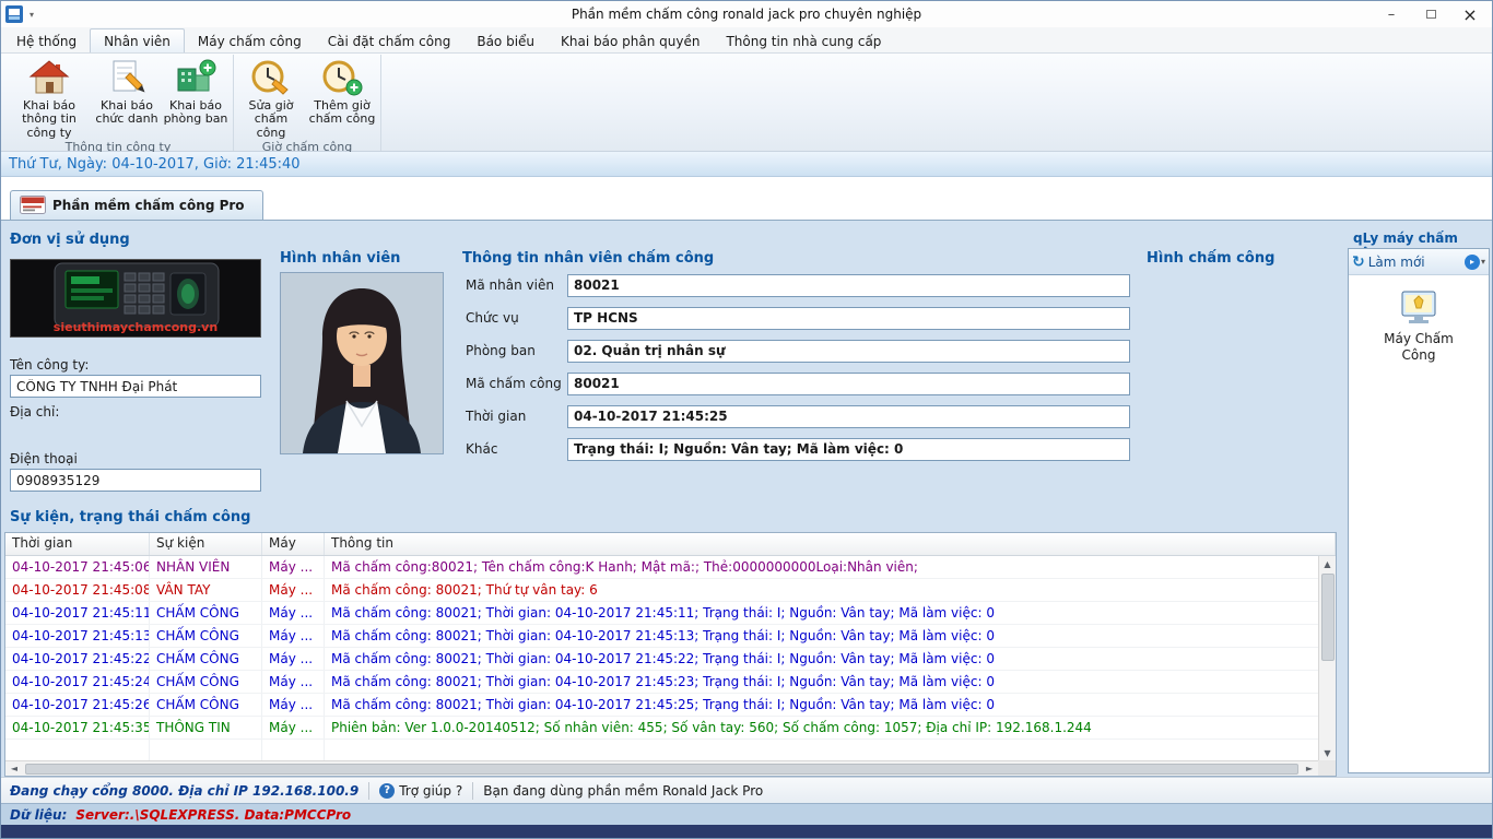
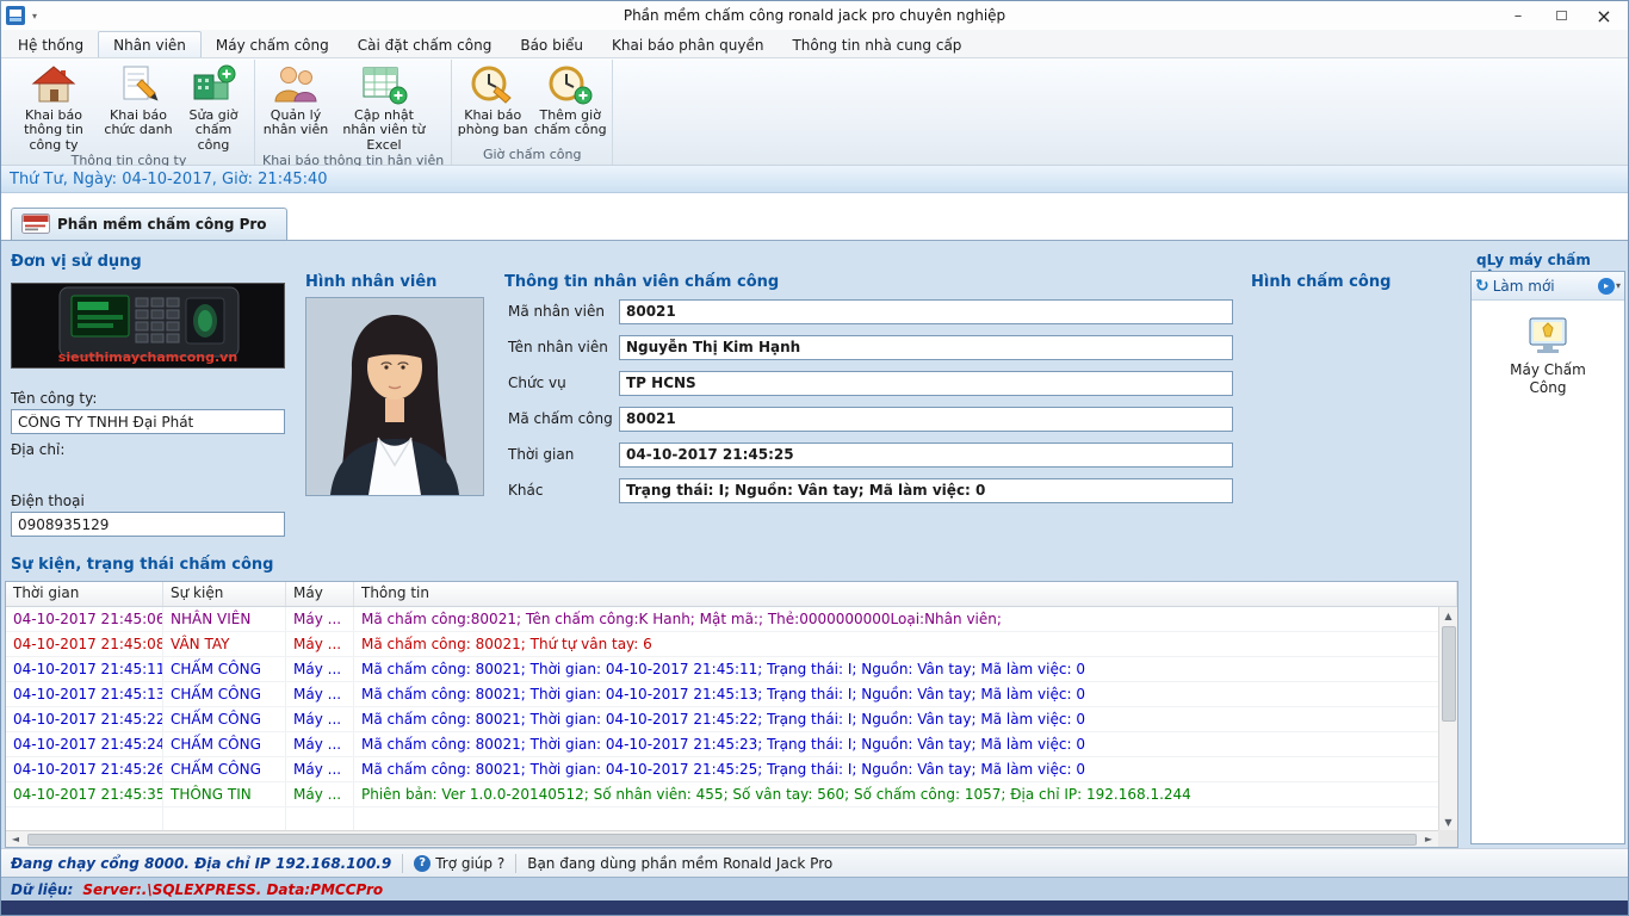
  ▾
  Phần mềm chấm công ronald jack pro chuyên nghiệp
  –
  ×
  Hệ thống
  Nhân viên
  Máy chấm công
  Cài đặt chấm công
  Báo biểu
  Khai báo phân quyền
  Thông tin nhà cung cấp
  Khai báo thông tin công ty
  Khai báo chức danh
- Khai báo phòng ban
+ Sửa giờ chấm công
  Thông tin công ty
+ Quản lý nhân viên
+ Cập nhật nhân viên từ Excel
+ Khai báo thông tin hân viên
- Sửa giờ chấm công
+ Khai báo phòng ban
  Thêm giờ chấm công
  Giờ chấm công
  Thứ Tư, Ngày: 04-10-2017, Giờ: 21:45:40
  Phần mềm chấm công Pro
  Đơn vị sử dụng
  sieuthimaychamcong.vn
  Tên công ty:
  CÔNG TY TNHH Đại Phát
  Địa chỉ:
  Điện thoại
  0908935129
  Hình nhân viên
  Thông tin nhân viên chấm công
  Mã nhân viên
  80021
+ Tên nhân viên
+ Nguyễn Thị Kim Hạnh
  Chức vụ
  TP HCNS
- Phòng ban
- 02. Quản trị nhân sự
  Mã chấm công
  80021
  Thời gian
  04-10-2017 21:45:25
  Khác
  Trạng thái: I; Nguồn: Vân tay; Mã làm việc: 0
  Hình chấm công
  qLy máy chấm
  ↻
  Làm mới
  ▸
  ▾
  Máy Chấm Công
  Sự kiện, trạng thái chấm công
  Thời gian
  Sự kiện
  Máy
  Thông tin
  04-10-2017 21:45:06
  NHÂN VIÊN
  Máy ...
  Mã chấm công:80021; Tên chấm công:K Hanh; Mật mã:; Thẻ:0000000000Loại:Nhân viên;
  04-10-2017 21:45:08
  VÂN TAY
  Máy ...
  Mã chấm công: 80021; Thứ tự vân tay: 6
  04-10-2017 21:45:11
  CHẤM CÔNG
  Máy ...
  Mã chấm công: 80021; Thời gian: 04-10-2017 21:45:11; Trạng thái: I; Nguồn: Vân tay; Mã làm việc: 0
  04-10-2017 21:45:13
  CHẤM CÔNG
  Máy ...
  Mã chấm công: 80021; Thời gian: 04-10-2017 21:45:13; Trạng thái: I; Nguồn: Vân tay; Mã làm việc: 0
  04-10-2017 21:45:22
  CHẤM CÔNG
  Máy ...
  Mã chấm công: 80021; Thời gian: 04-10-2017 21:45:22; Trạng thái: I; Nguồn: Vân tay; Mã làm việc: 0
  04-10-2017 21:45:24
  CHẤM CÔNG
  Máy ...
  Mã chấm công: 80021; Thời gian: 04-10-2017 21:45:23; Trạng thái: I; Nguồn: Vân tay; Mã làm việc: 0
  04-10-2017 21:45:26
  CHẤM CÔNG
  Máy ...
  Mã chấm công: 80021; Thời gian: 04-10-2017 21:45:25; Trạng thái: I; Nguồn: Vân tay; Mã làm việc: 0
  04-10-2017 21:45:35
  THÔNG TIN
  Máy ...
  Phiên bản: Ver 1.0.0-20140512; Số nhân viên: 455; Số vân tay: 560; Số chấm công: 1057; Địa chỉ IP: 192.168.1.244
  ▲
  ▼
  ◄
  ►
  Đang chạy cổng 8000. Địa chỉ IP 192.168.100.9
  ?
  Trợ giúp ?
  Bạn đang dùng phần mềm Ronald Jack Pro
  Dữ liệu:
  Server:.\SQLEXPRESS. Data:PMCCPro
